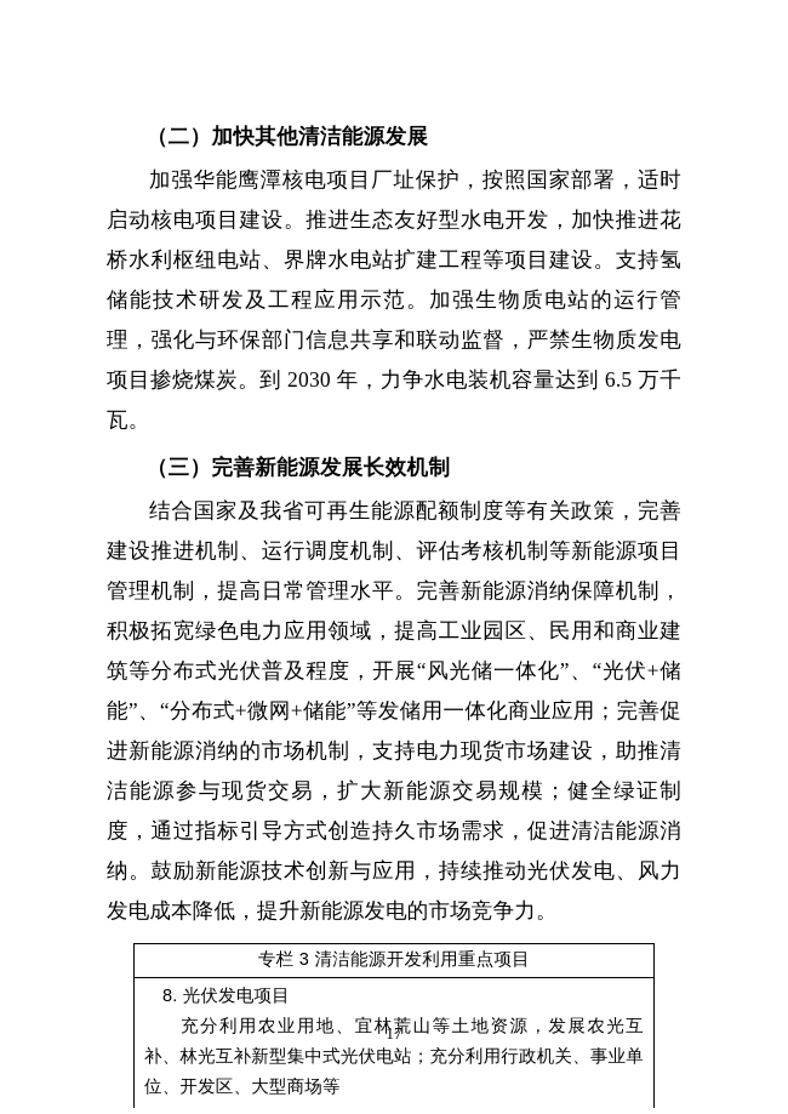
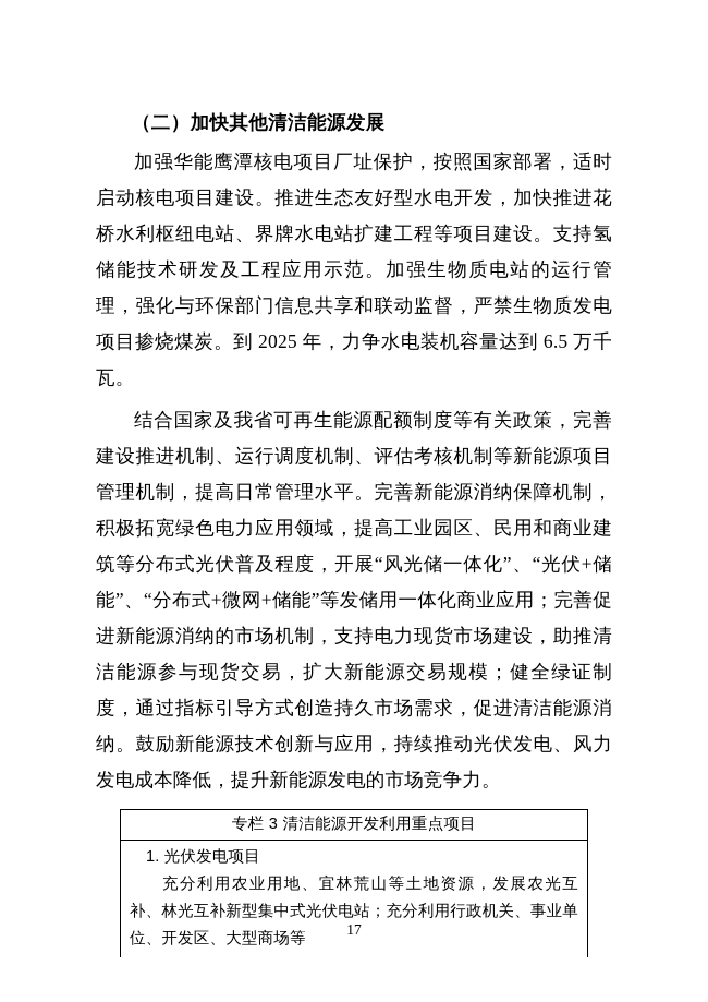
  （二）加快其他清洁能源发展
- 加强华能鹰潭核电项目厂址保护，按照国家部署，适时启动核电项目建设。推进生态友好型水电开发，加快推进花桥水利枢纽电站、界牌水电站扩建工程等项目建设。支持氢储能技术研发及工程应用示范。加强生物质电站的运行管理，强化与环保部门信息共享和联动监督，严禁生物质发电项目掺烧煤炭。到 2030 年，力争水电装机容量达到 6.5 万千瓦。
+ 加强华能鹰潭核电项目厂址保护，按照国家部署，适时启动核电项目建设。推进生态友好型水电开发，加快推进花桥水利枢纽电站、界牌水电站扩建工程等项目建设。支持氢储能技术研发及工程应用示范。加强生物质电站的运行管理，强化与环保部门信息共享和联动监督，严禁生物质发电项目掺烧煤炭。到 2025 年，力争水电装机容量达到 6.5 万千瓦。
- （三）完善新能源发展长效机制
  结合国家及我省可再生能源配额制度等有关政策，完善建设推进机制、运行调度机制、评估考核机制等新能源项目管理机制，提高日常管理水平。完善新能源消纳保障机制，积极拓宽绿色电力应用领域，提高工业园区、民用和商业建筑等分布式光伏普及程度，开展“风光储一体化”、“光伏+储能”、“分布式+微网+储能”等发储用一体化商业应用；完善促进新能源消纳的市场机制，支持电力现货市场建设，助推清洁能源参与现货交易，扩大新能源交易规模；健全绿证制度，通过指标引导方式创造持久市场需求，促进清洁能源消纳。鼓励新能源技术创新与应用，持续推动光伏发电、风力发电成本降低，提升新能源发电的市场竞争力。
  专栏 3 清洁能源开发利用重点项目
- 8. 光伏发电项目
+ 1. 光伏发电项目
  充分利用农业用地、宜林荒山等土地资源，发展农光互补、林光互补新型集中式光伏电站；充分利用行政机关、事业单位、开发区、大型商场等
  17
